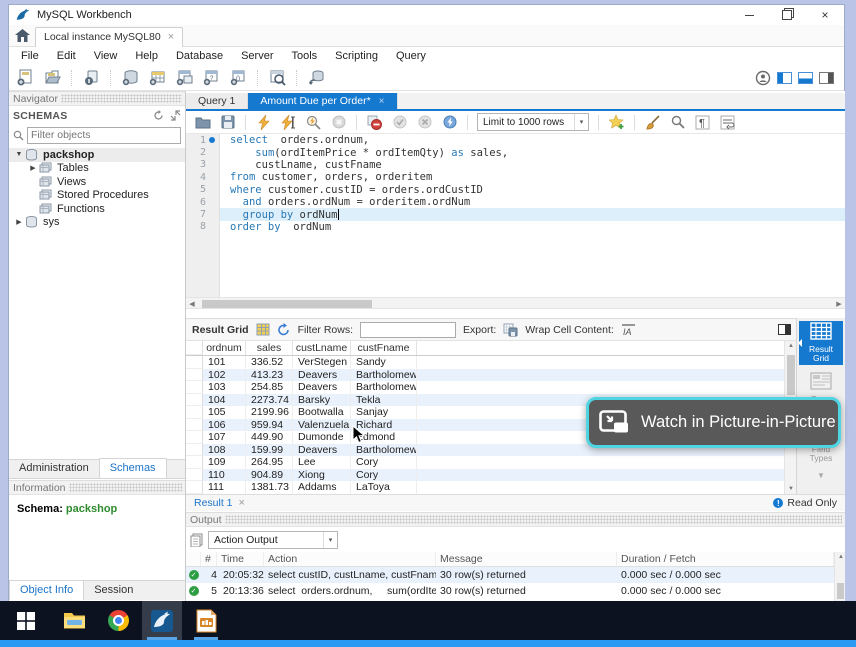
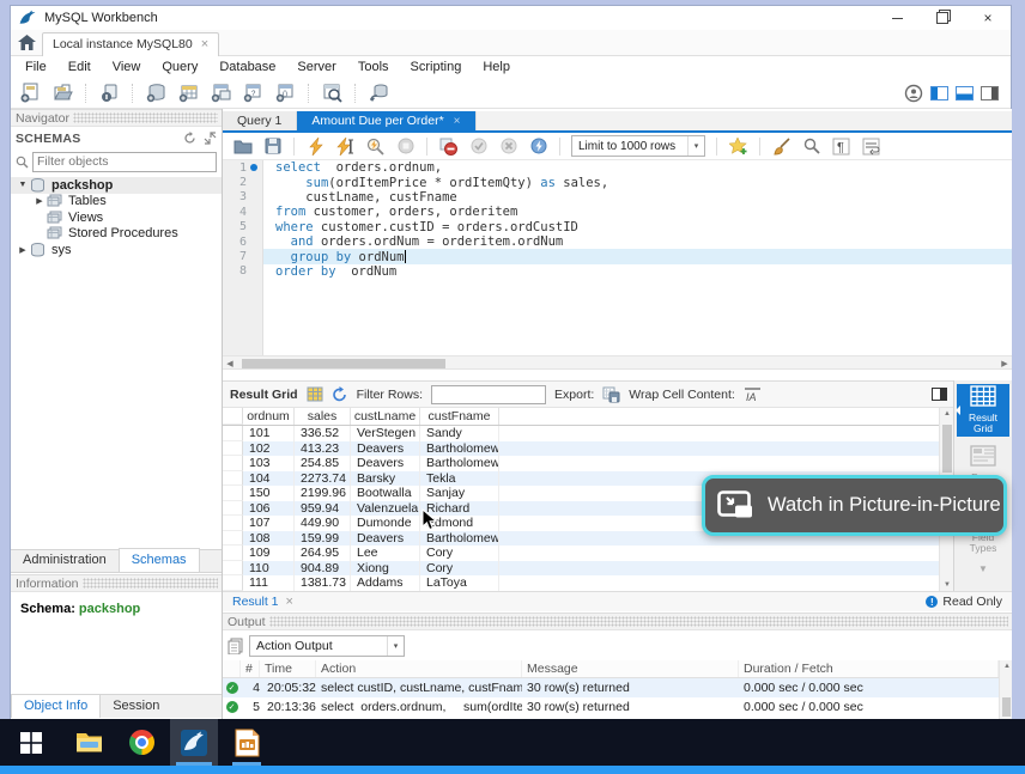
  MySQL Workbench
  ×
  Local instance MySQL80
  ×
  File
  Edit
  View
- Help
+ Query
  Database
  Server
  Tools
  Scripting
- Query
+ Help
  Navigator
  SCHEMAS
  Filter objects
  packshop
  Tables
  Views
  Stored Procedures
- Functions
  sys
  Administration
  Schemas
  Information
  Schema: packshop
  Object Info
  Session
  Query 1
  Amount Due per Order*
  ×
  Limit to 1000 rows
  ¶
  1
  2
  3
  4
  5
  6
  7
  8
  select
  orders.ordnum,
  sum
  (ordItemPrice * ordItemQty)
  as
  sales,
  custLname, custFname
  from
  customer, orders, orderitem
  where
  customer.custID = orders.ordCustID
  and
  orders.ordNum = orderitem.ordNum
  group by
  ordNum
  order by
  ordNum
  Result Grid
  Filter Rows:
  Export:
  Wrap Cell Content:
  IA
  ordnum
  sales
  custLname
  custFname
  101
  336.52
  VerStegen
  Sandy
  102
  413.23
  Deavers
  Bartholomew
  103
  254.85
  Deavers
  Bartholomew
  104
  2273.74
  Barsky
  Tekla
- 105
+ 150
  2199.96
  Bootwalla
  Sanjay
  106
  959.94
  Valenzuela
  Richard
  107
  449.90
  Dumonde
  dmond
  108
  159.99
  Deavers
  Bartholomew
  109
  264.95
  Lee
  Cory
  110
  904.89
  Xiong
  Cory
  111
  1381.73
  Addams
  LaToya
  Result
  Grid
  Field
  Types
  ▼
  Result 1
  ×
  !
  Read Only
  Output
  Action Output
  #
  Time
  Action
  Message
  Duration / Fetch
  4
  20:05:32
  30 row(s) returned
  0.000 sec / 0.000 sec
  5
  20:13:36
  30 row(s) returned
  0.000 sec / 0.000 sec
  Watch in Picture-in-Picture
